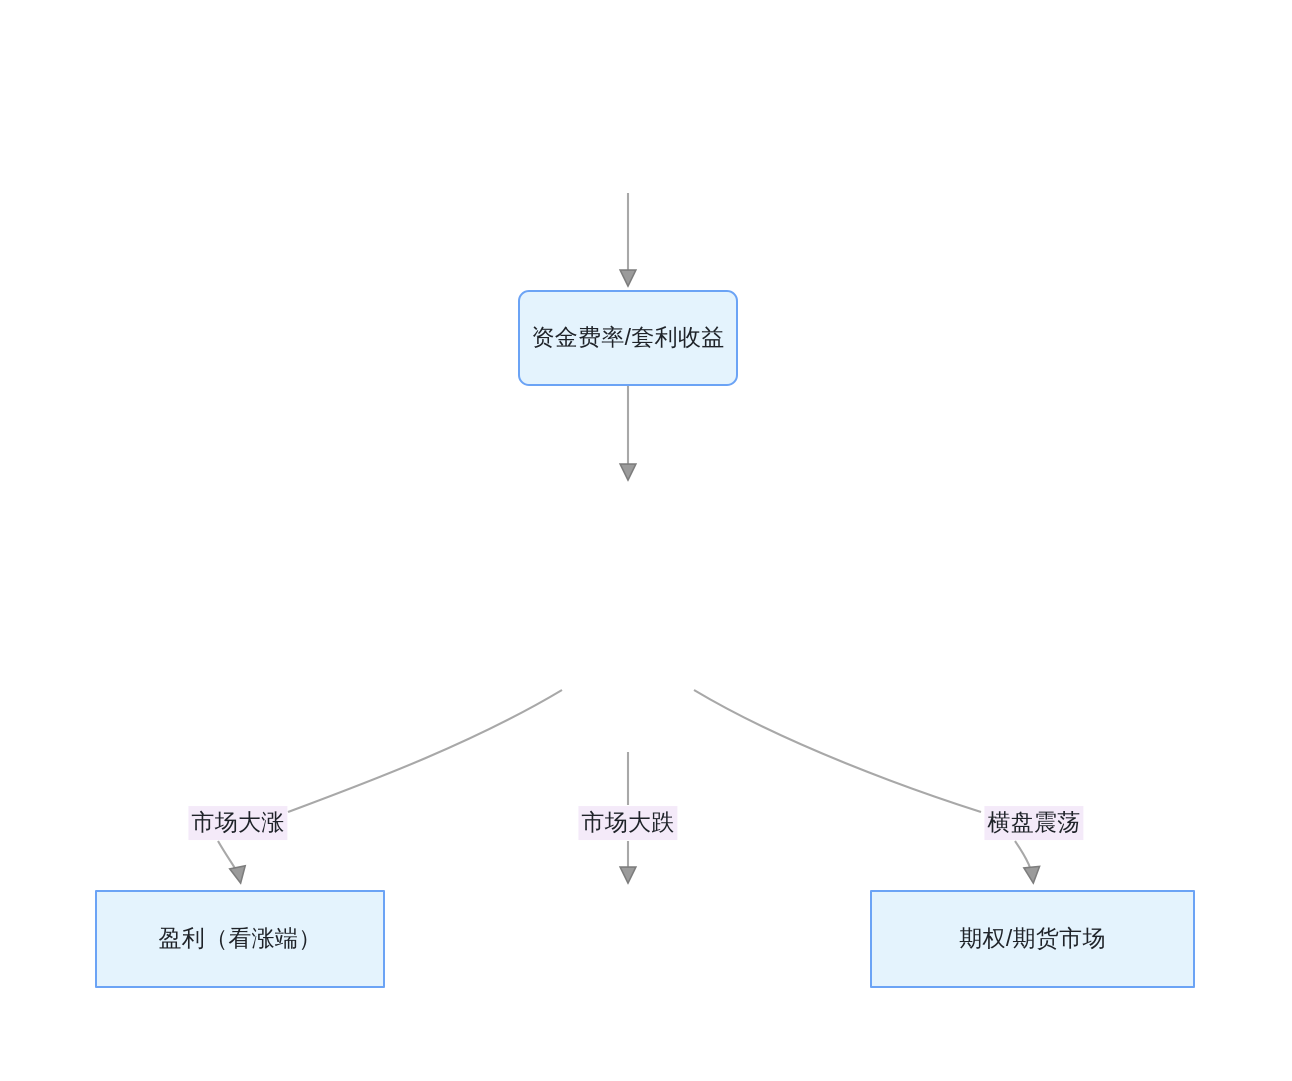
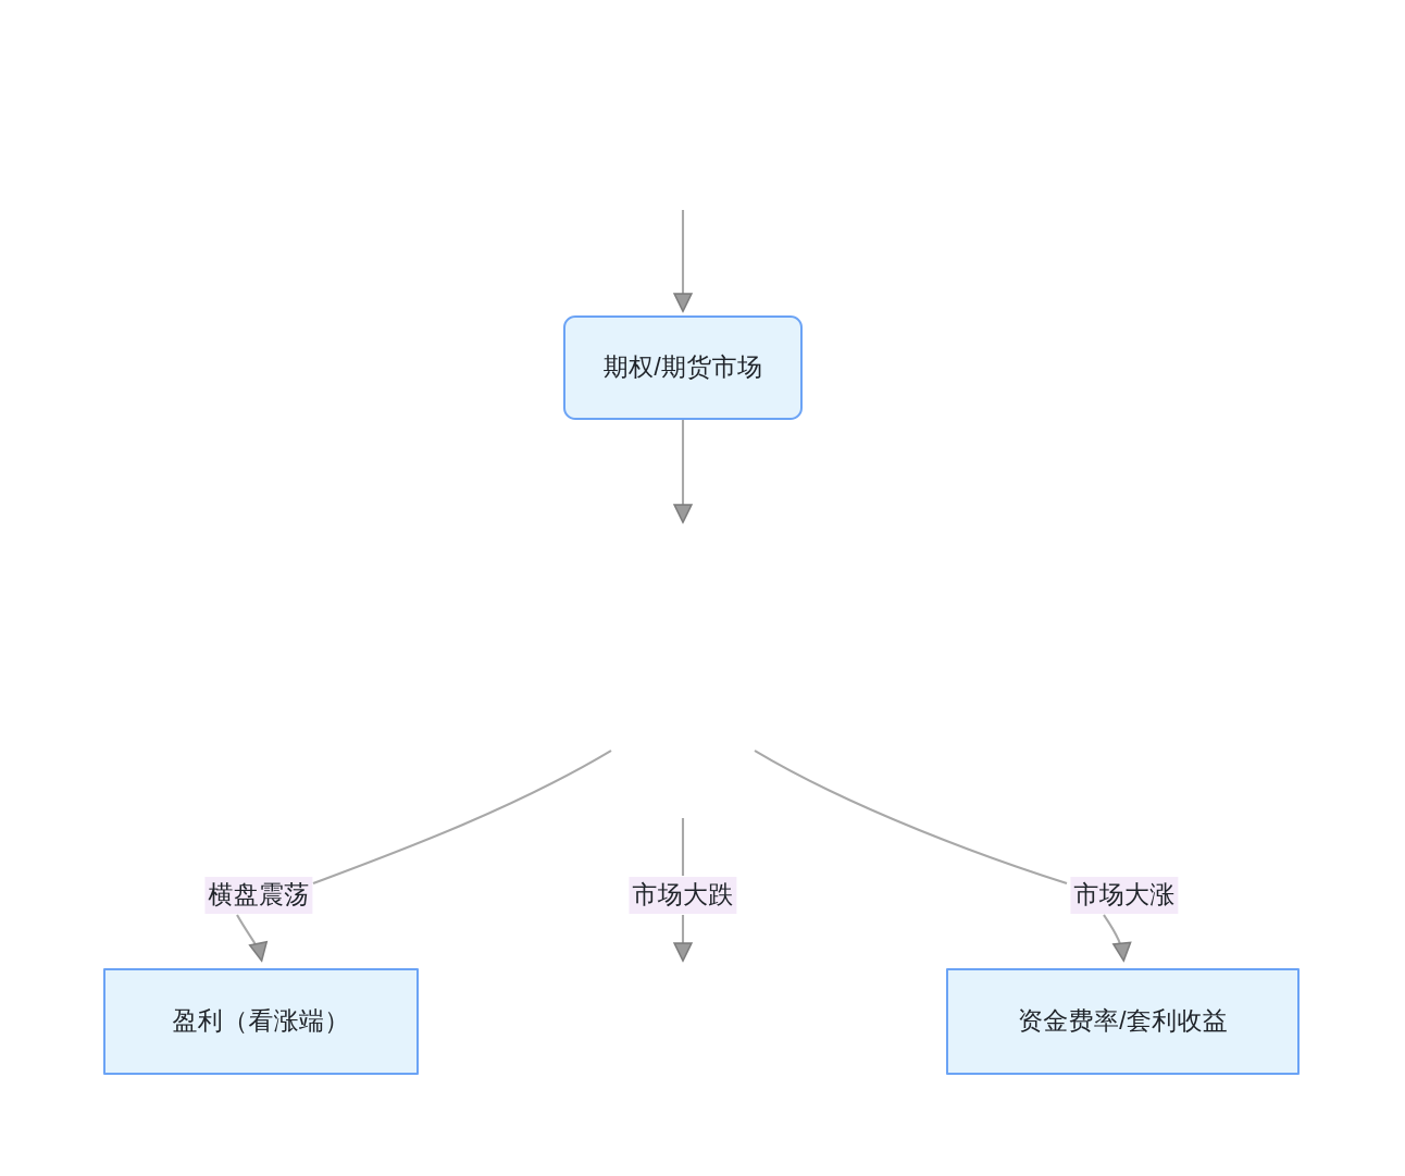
- 资金费率/套利收益
+ 期权/期货市场
  盈利（看涨端）
- 期权/期货市场
+ 资金费率/套利收益
- 市场大涨
+ 横盘震荡
  市场大跌
- 横盘震荡
+ 市场大涨
